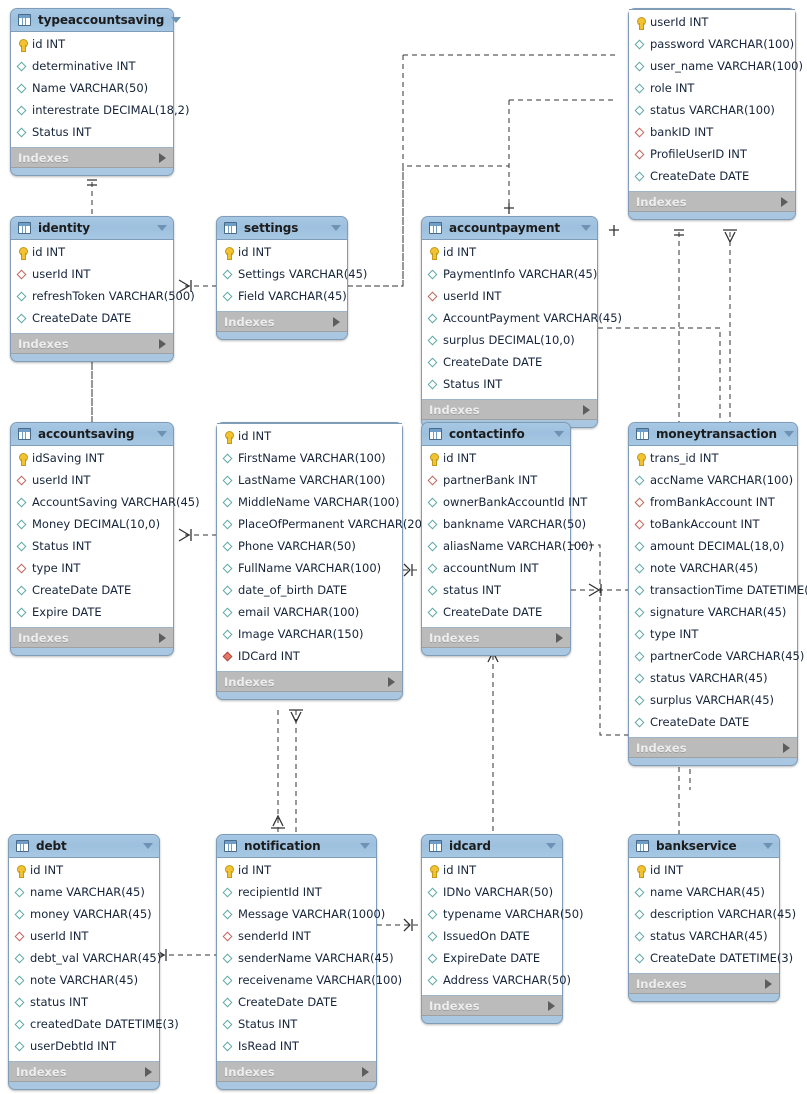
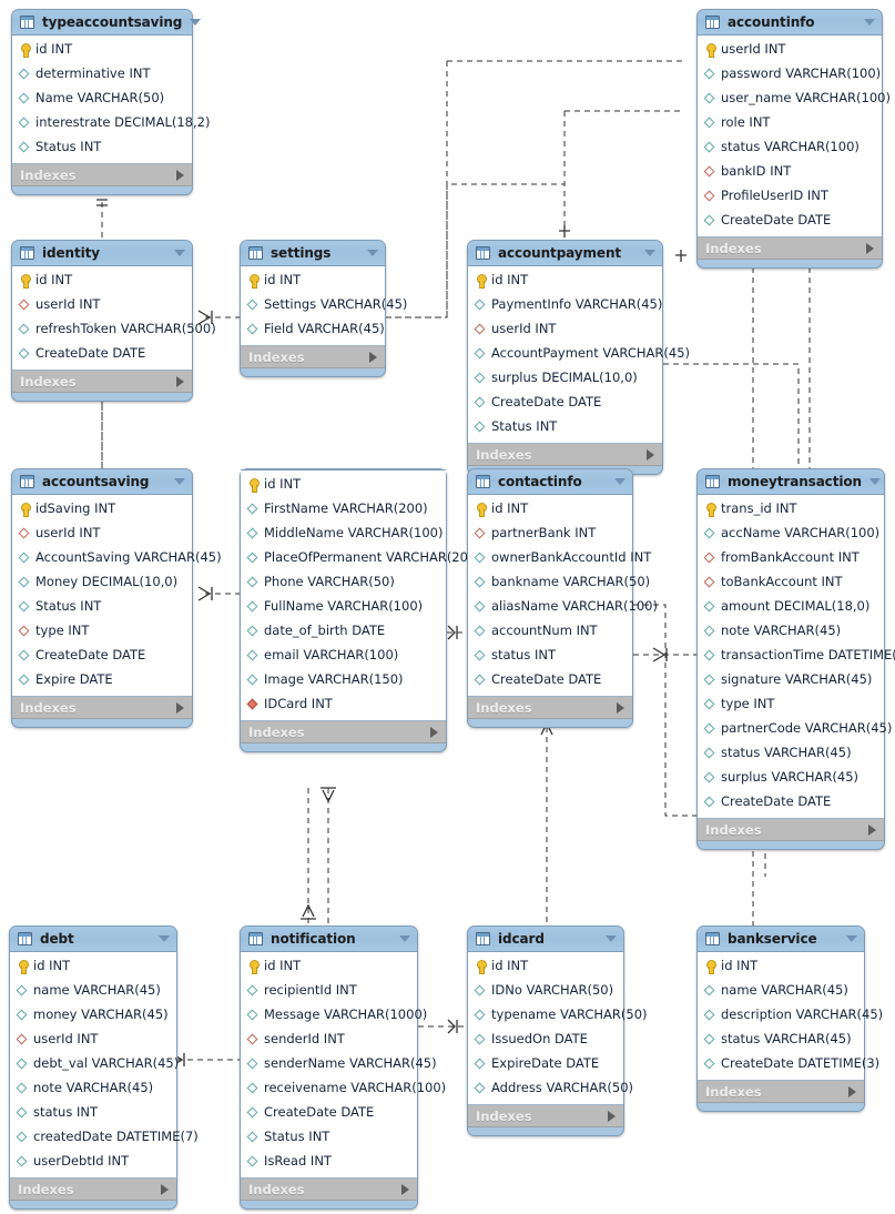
  typeaccountsaving
  id INT
  determinative INT
  Name VARCHAR(50)
  interestrate DECIMAL(18,2)
  Status INT
  Indexes
+ accountinfo
  userId INT
  password VARCHAR(100)
  user_name VARCHAR(100)
  role INT
  status VARCHAR(100)
  bankID INT
  ProfileUserID INT
  CreateDate DATE
  Indexes
  identity
  id INT
  userId INT
  refreshToken VARCHAR(500)
  CreateDate DATE
  Indexes
  settings
  id INT
  Settings VARCHAR(45)
  Field VARCHAR(45)
  Indexes
  accountpayment
  id INT
  PaymentInfo VARCHAR(45)
  userId INT
  AccountPayment VARCHAR(45)
  surplus DECIMAL(10,0)
  CreateDate DATE
  Status INT
  Indexes
  accountsaving
  idSaving INT
  userId INT
  AccountSaving VARCHAR(45)
  Money DECIMAL(10,0)
  Status INT
  type INT
  CreateDate DATE
  Expire DATE
  Indexes
  id INT
- FirstName VARCHAR(100)
+ FirstName VARCHAR(200)
- LastName VARCHAR(100)
  MiddleName VARCHAR(100)
  PlaceOfPermanent VARCHAR(20
  Phone VARCHAR(50)
  FullName VARCHAR(100)
  date_of_birth DATE
  email VARCHAR(100)
  Image VARCHAR(150)
  IDCard INT
  Indexes
  contactinfo
  id INT
  partnerBank INT
  ownerBankAccountId INT
  bankname VARCHAR(50)
  aliasName VARCHAR(100)
  accountNum INT
  status INT
  CreateDate DATE
  Indexes
  moneytransaction
  trans_id INT
  accName VARCHAR(100)
  fromBankAccount INT
  toBankAccount INT
  amount DECIMAL(18,0)
  note VARCHAR(45)
  transactionTime DATETIME
  signature VARCHAR(45)
  type INT
  partnerCode VARCHAR(45)
  status VARCHAR(45)
  surplus VARCHAR(45)
  CreateDate DATE
  Indexes
  debt
  id INT
  name VARCHAR(45)
  money VARCHAR(45)
  userId INT
  debt_val VARCHAR(45)
  note VARCHAR(45)
  status INT
- createdDate DATETIME(3)
+ createdDate DATETIME(7)
  userDebtId INT
  Indexes
  notification
  id INT
  recipientId INT
  Message VARCHAR(1000)
  senderId INT
  senderName VARCHAR(45)
  receivename VARCHAR(100)
  CreateDate DATE
  Status INT
  IsRead INT
  Indexes
  idcard
  id INT
  IDNo VARCHAR(50)
  typename VARCHAR(50)
  IssuedOn DATE
  ExpireDate DATE
  Address VARCHAR(50)
  Indexes
  bankservice
  id INT
  name VARCHAR(45)
  description VARCHAR(45)
  status VARCHAR(45)
  CreateDate DATETIME(3)
  Indexes
